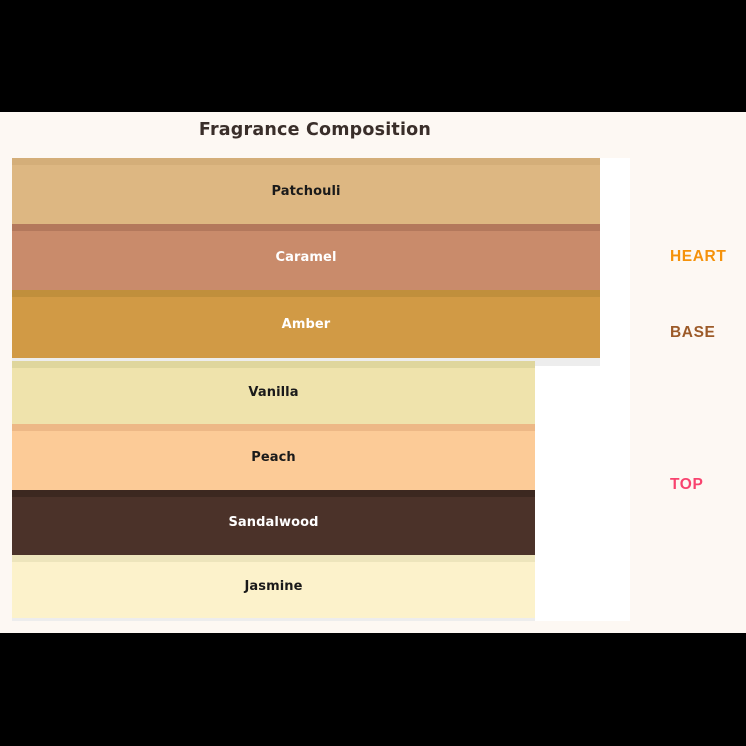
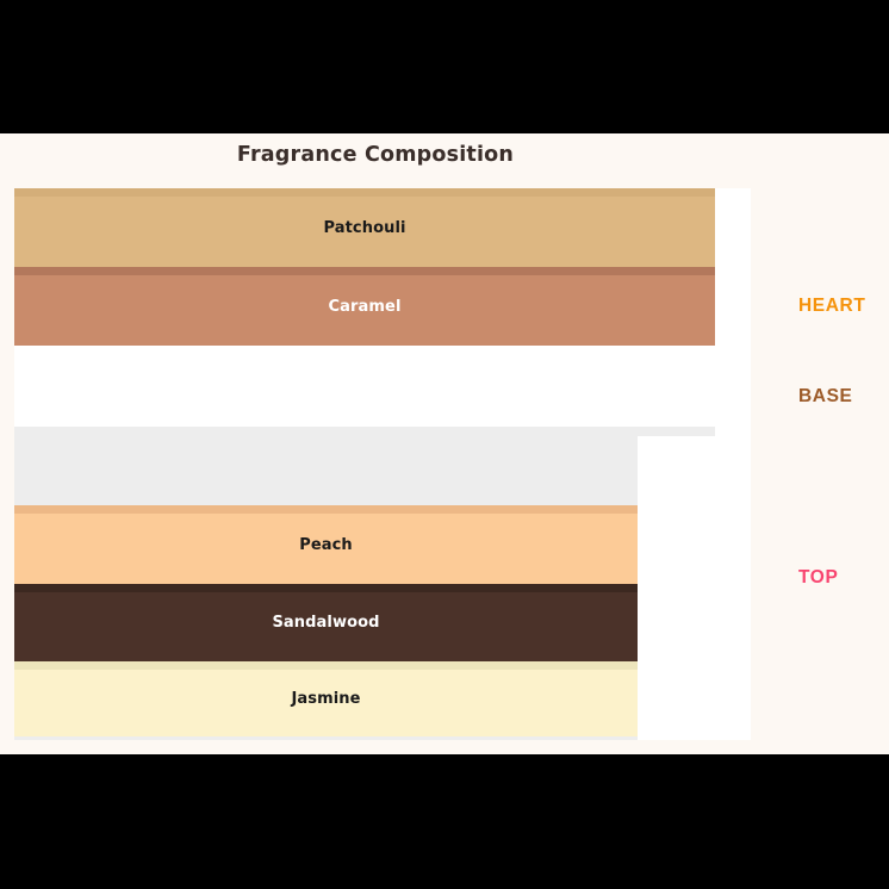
  Fragrance Composition
  Patchouli
  Caramel
- Amber
- Vanilla
  Peach
  Sandalwood
  Jasmine
  HEART
  BASE
  TOP
